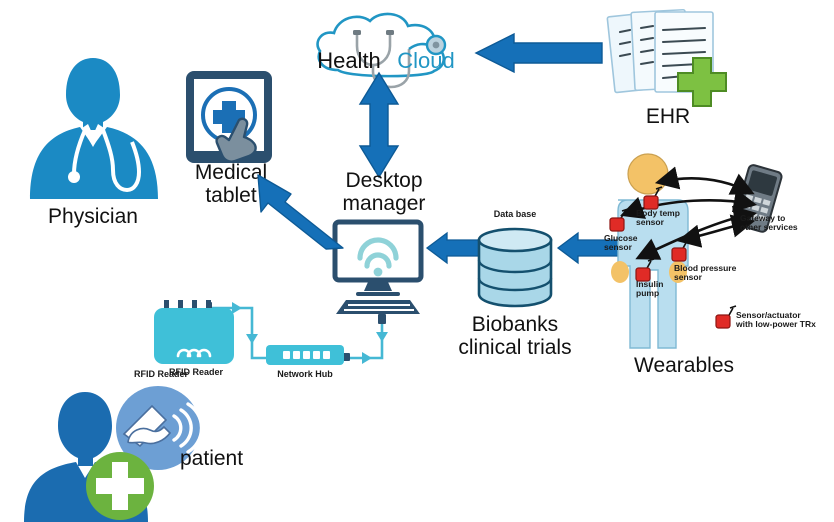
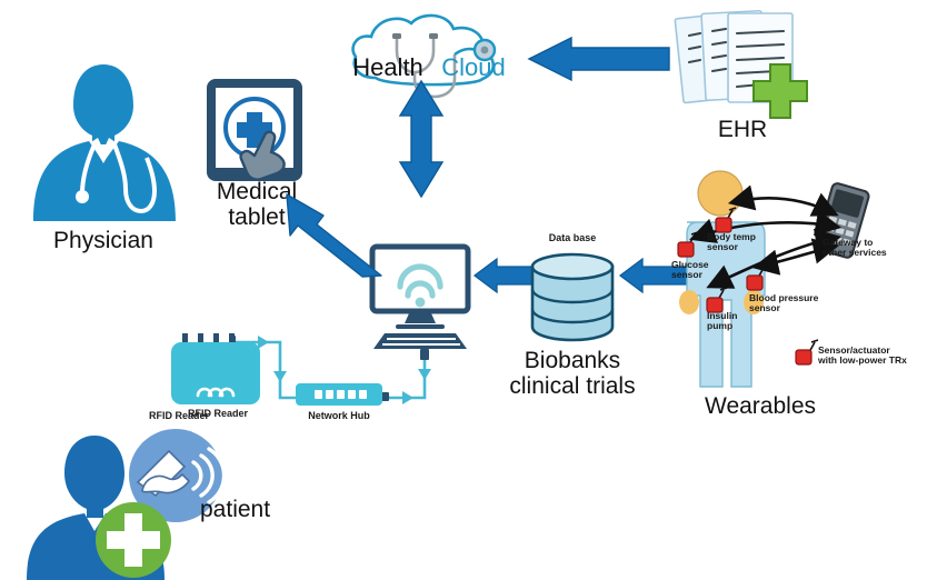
  Physician
  Medical
  tablet
  Health
  Cloud
  EHR
- Desktop
- manager
  Data base
  Biobanks
  clinical trials
  Body temp
  sensor
  Glucose
  sensor
  Blood pressure
  sensor
  Insulin
  pump
  Gateway to
  other services
  Wearables
  Sensor/actuator
  with low-power TRx
  RFID Reader
  Network Hub
  RFID Reader
  patient
